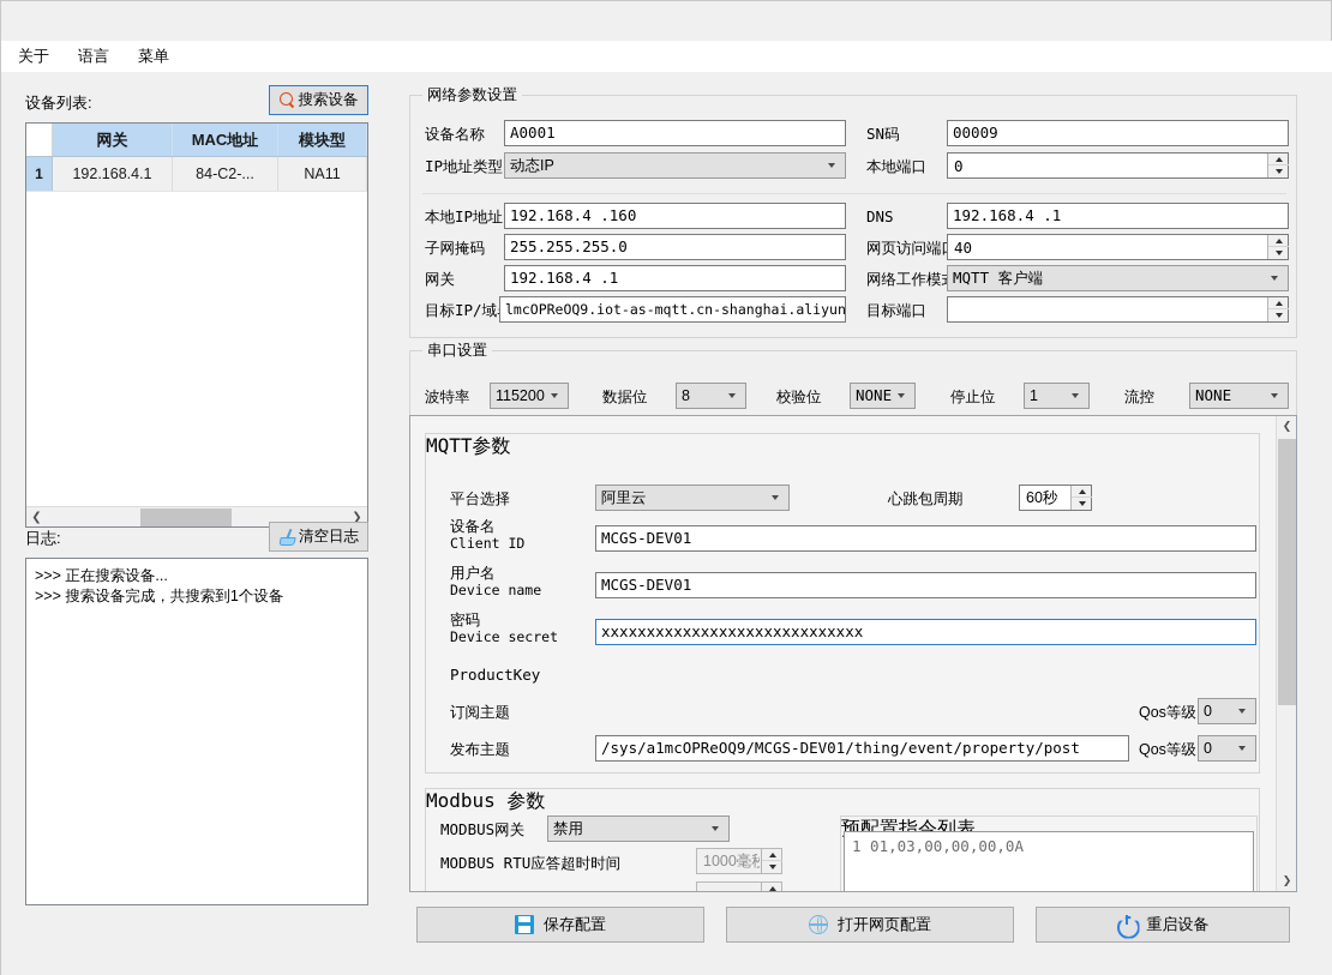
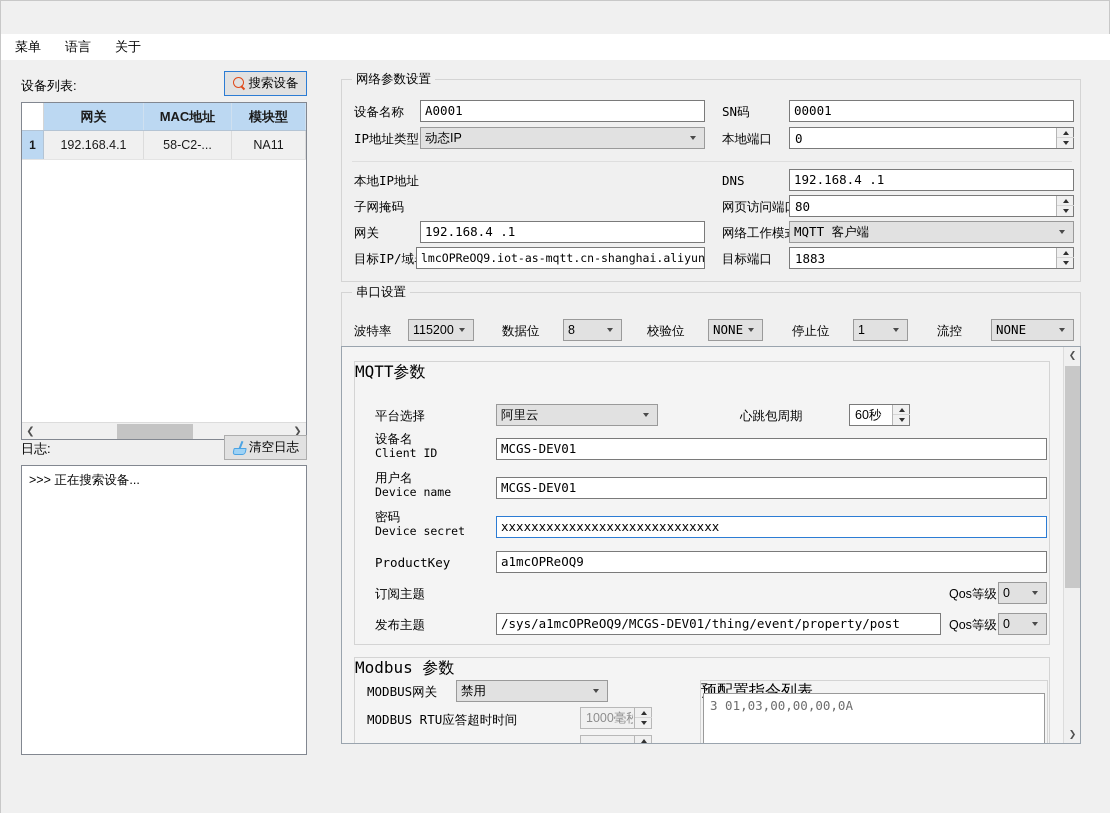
- 关于
+ 菜单
  语言
- 菜单
+ 关于
  设备列表:
  搜索设备
  网关
  MAC地址
  模块型
  1
  192.168.4.1
- 84-C2-...
+ 58-C2-...
  NA11
  ❮
  ❯
  日志:
  清空日志
  >>> 正在搜索设备...
- >>> 搜索设备完成，共搜索到1个设备
  网络参数设置
  设备名称
  A0001
  SN码
- 00009
+ 00001
  IP地址类型
  动态IP
  本地端口
  0
  本地IP地址
- 192.168.4 .160
  DNS
  192.168.4 .1
  子网掩码
- 255.255.255.0
  网页访问端
- 40
+ 80
  网关
  192.168.4 .1
  网络工作模
  MQTT 客户端
  目标IP/域
  lmcOPReOQ9.iot-as-mqtt.cn-shanghai.aliyun
  目标端口
+ 1883
  串口设置
  波特率
  115200
  数据位
  8
  校验位
  NONE
  停止位
  1
  流控
  NONE
  MQTT参数
  平台选择
  阿里云
  心跳包周期
  60秒
  设备名
  Client ID
  MCGS-DEV01
  用户名
  Device name
  MCGS-DEV01
  密码
  Device secret
  xxxxxxxxxxxxxxxxxxxxxxxxxxxxx
  ProductKey
+ a1mcOPReOQ9
  订阅主题
  Qos等级
  0
  发布主题
  /sys/a1mcOPReOQ9/MCGS-DEV01/thing/event/property/post
  Qos等级
  0
  Modbus 参数
  MODBUS网关
  禁用
  MODBUS RTU应答超时时间
  1000毫秒
  预配置指令列表
- 1 01,03,00,00,00,0A
+ 3 01,03,00,00,00,0A
  ❮
  ❯
- 保存配置
- 打开网页配置
- 重启设备
